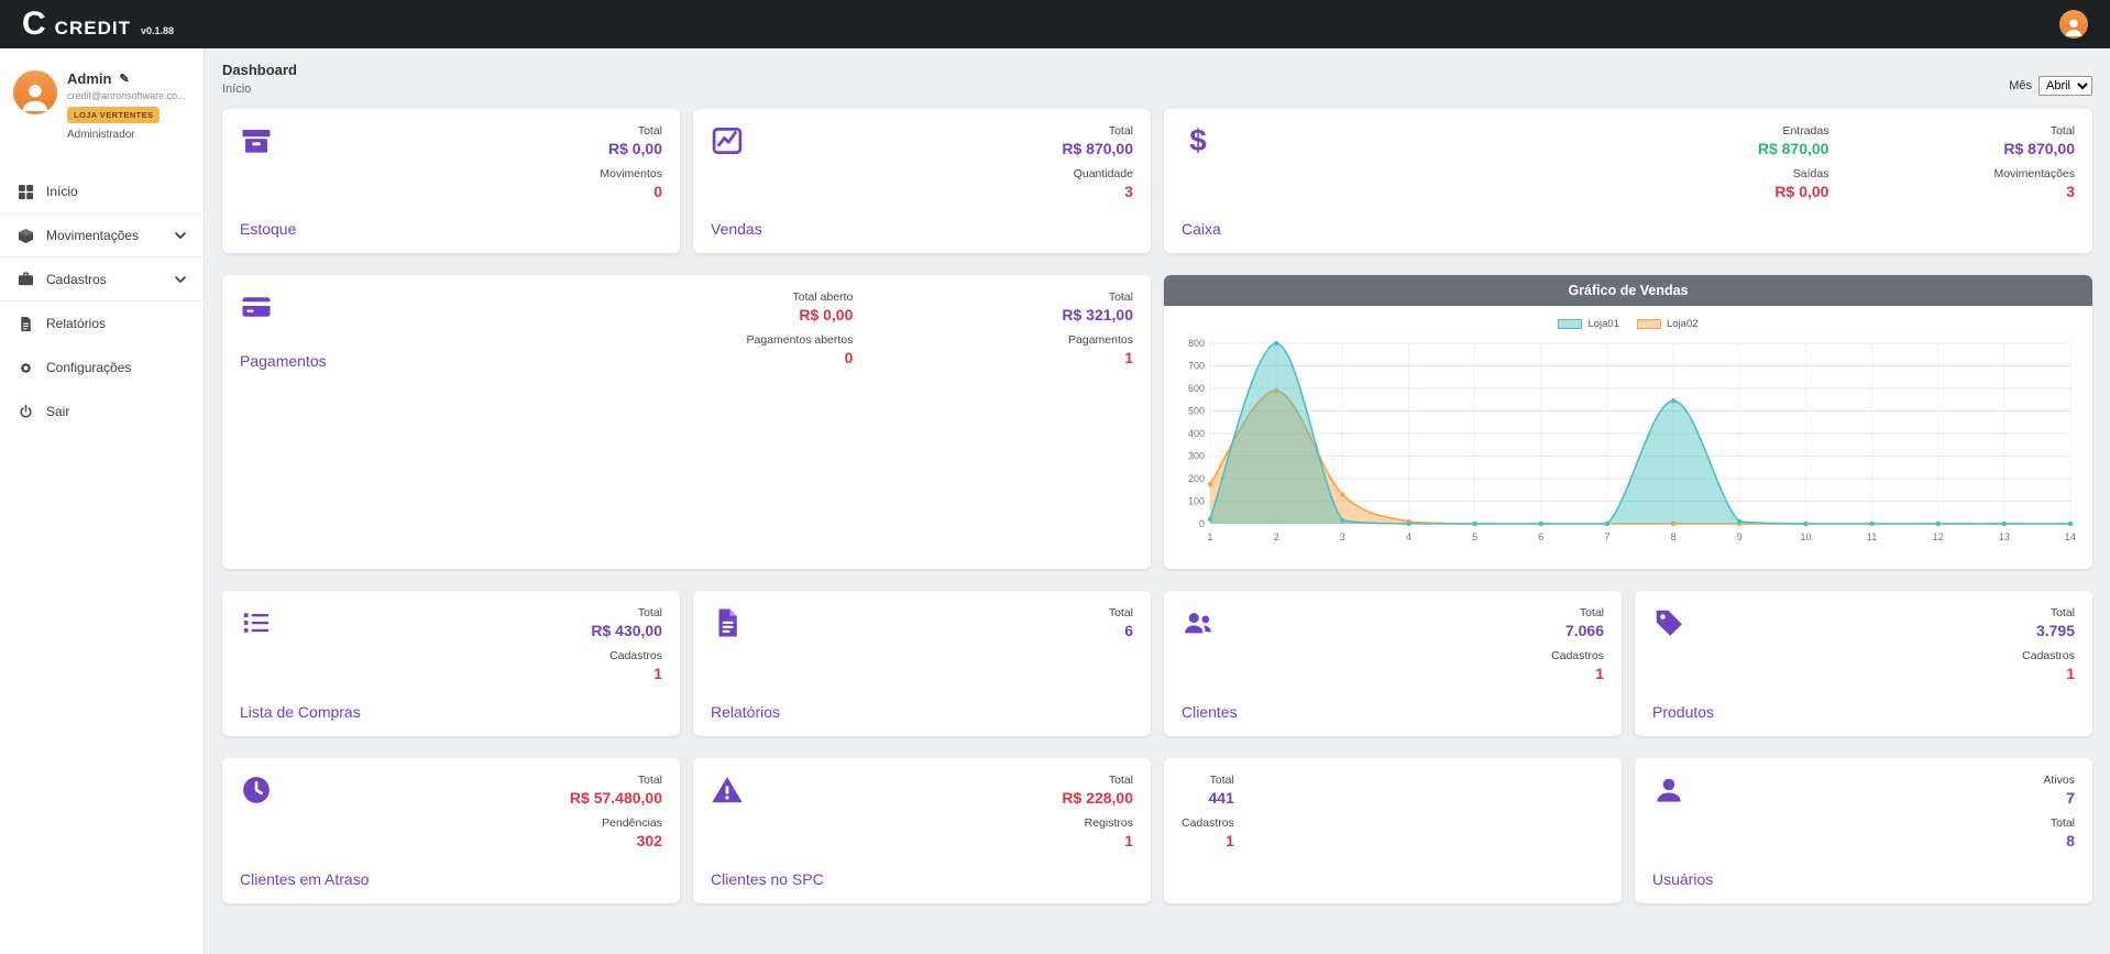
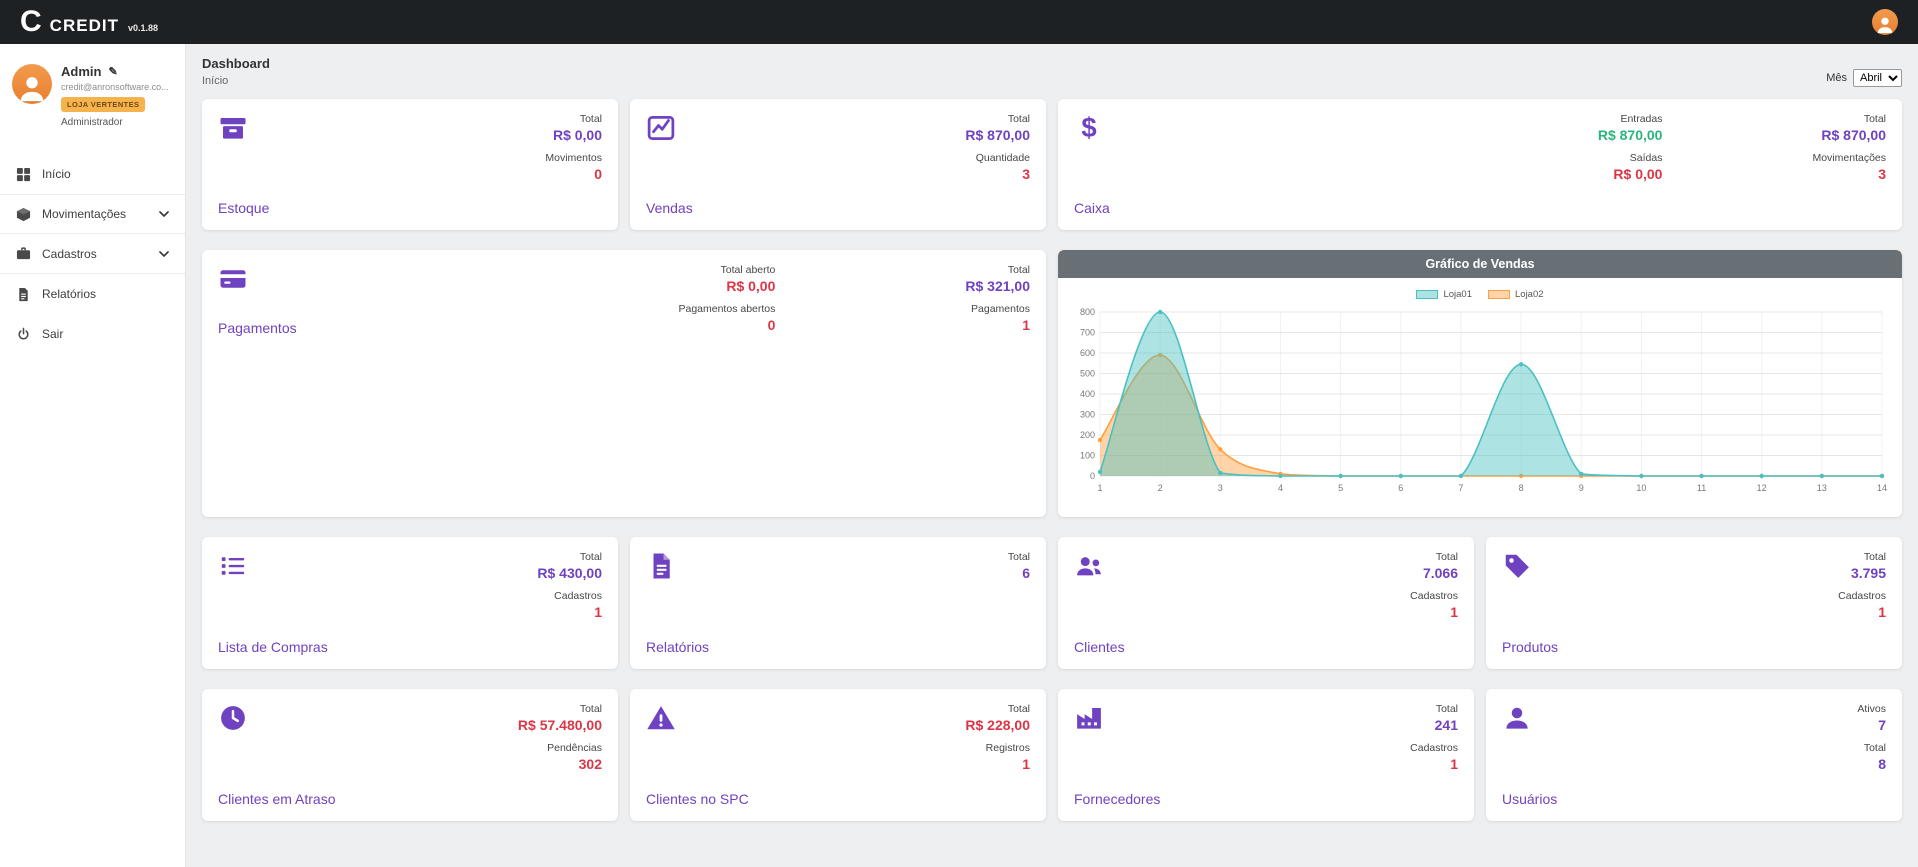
  C
  CREDIT
  v0.1.88
  Admin
  ✎
  credit@anronsoftware.co...
  LOJA VERTENTES
  Administrador
  Início
  Movimentações
  Cadastros
  Relatórios
- Configurações
  Sair
  Dashboard
  Início
  Mês
  Abril
  Estoque
  Total
  R$ 0,00
  Movimentos
  0
  Vendas
  Total
  R$ 870,00
  Quantidade
  3
  $
  Caixa
  Entradas
  R$ 870,00
  Saídas
  R$ 0,00
  Total
  R$ 870,00
  Movimentações
  3
  Pagamentos
  Total aberto
  R$ 0,00
  Pagamentos abertos
  0
  Total
  R$ 321,00
  Pagamentos
  1
  Gráfico de Vendas
  Loja01
  Loja02
  1
  2
  3
  4
  5
  6
  7
  8
  9
  10
  11
  12
  13
  14
  0
  100
  200
  300
  400
  500
  600
  700
  800
  Lista de Compras
  Total
  R$ 430,00
  Cadastros
  1
  Relatórios
  Total
  6
  Clientes
  Total
  7.066
  Cadastros
  1
  Produtos
  Total
  3.795
  Cadastros
  1
  Clientes em Atraso
  Total
  R$ 57.480,00
  Pendências
  302
  Clientes no SPC
  Total
  R$ 228,00
  Registros
  1
+ Fornecedores
  Total
- 441
+ 241
  Cadastros
  1
  Usuários
  Ativos
  7
  Total
  8
